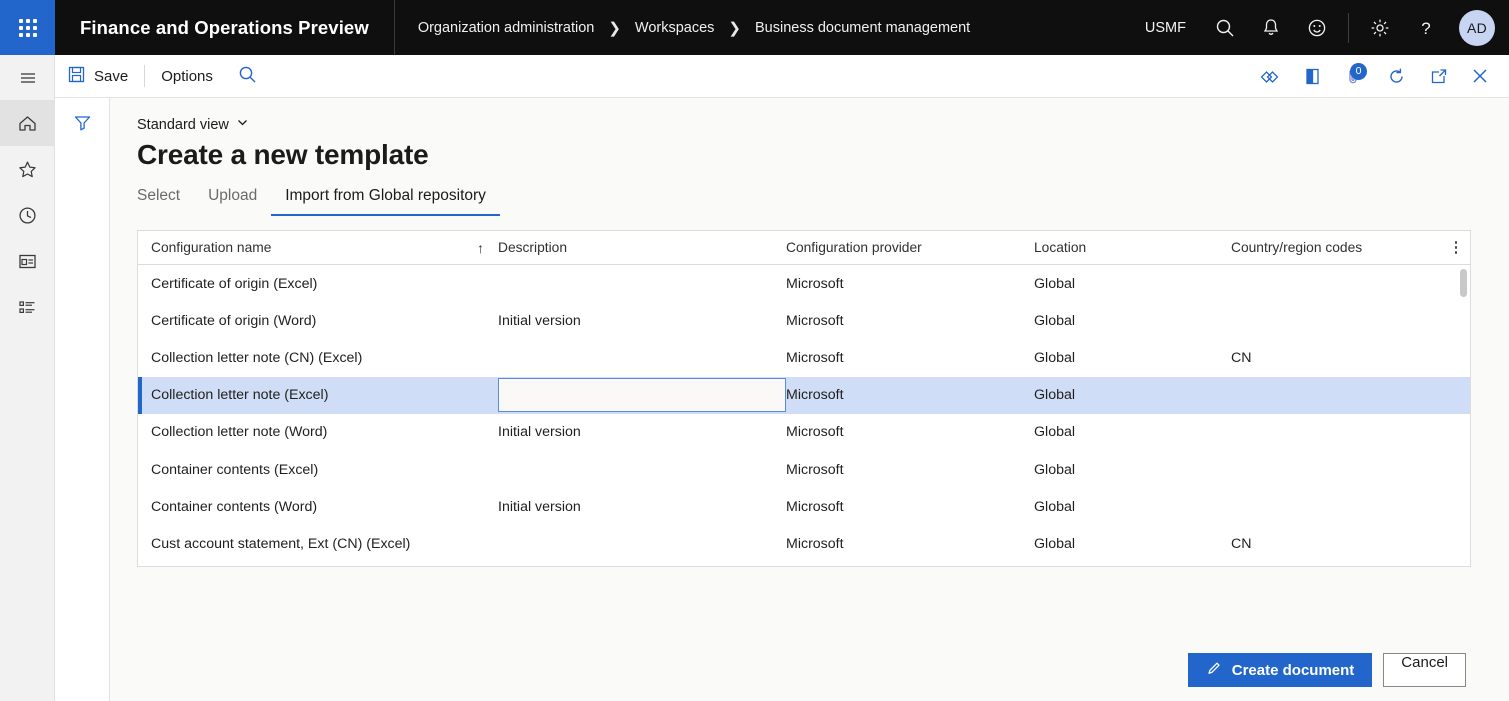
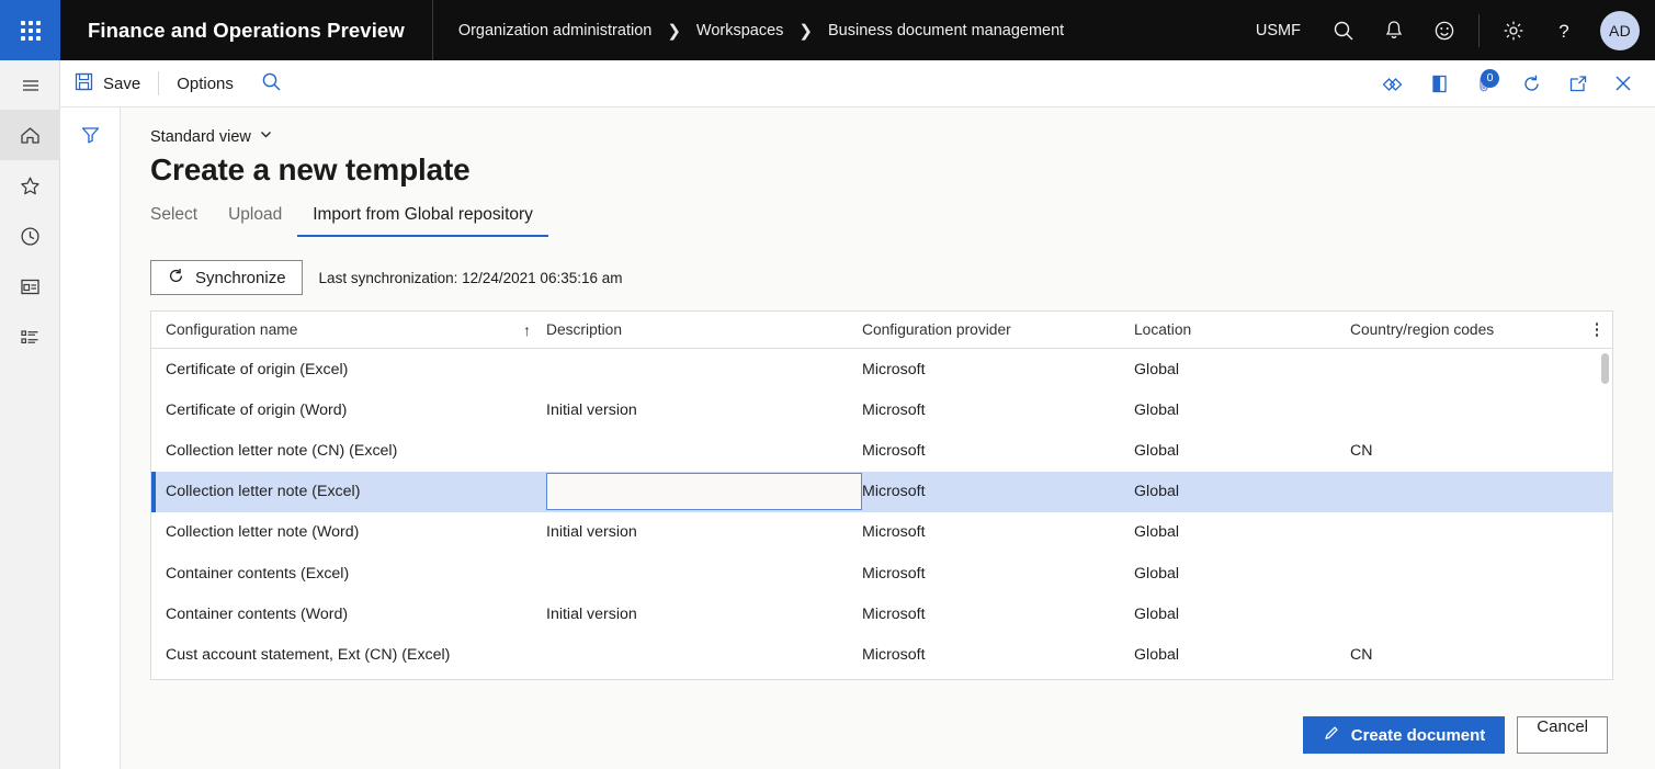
  Finance and Operations Preview
  Organization administration
  ❯
  Workspaces
  ❯
  Business document management
  USMF
  ?
  AD
  Save
  Options
  0
  Standard view
  Create a new template
  Select
  Upload
  Import from Global repository
+ Synchronize
+ Last synchronization: 12/24/2021 06:35:16 am
  Configuration name
  ↑
  Description
  Configuration provider
  Location
  Country/region codes
  Certificate of origin (Excel)
  Microsoft
  Global
  Certificate of origin (Word)
  Initial version
  Microsoft
  Global
  Collection letter note (CN) (Excel)
  Microsoft
  Global
  CN
  Collection letter note (Excel)
  Microsoft
  Global
  Collection letter note (Word)
  Initial version
  Microsoft
  Global
  Container contents (Excel)
  Microsoft
  Global
  Container contents (Word)
  Initial version
  Microsoft
  Global
  Cust account statement, Ext (CN) (Excel)
  Microsoft
  Global
  CN
  Create document
  Cancel
